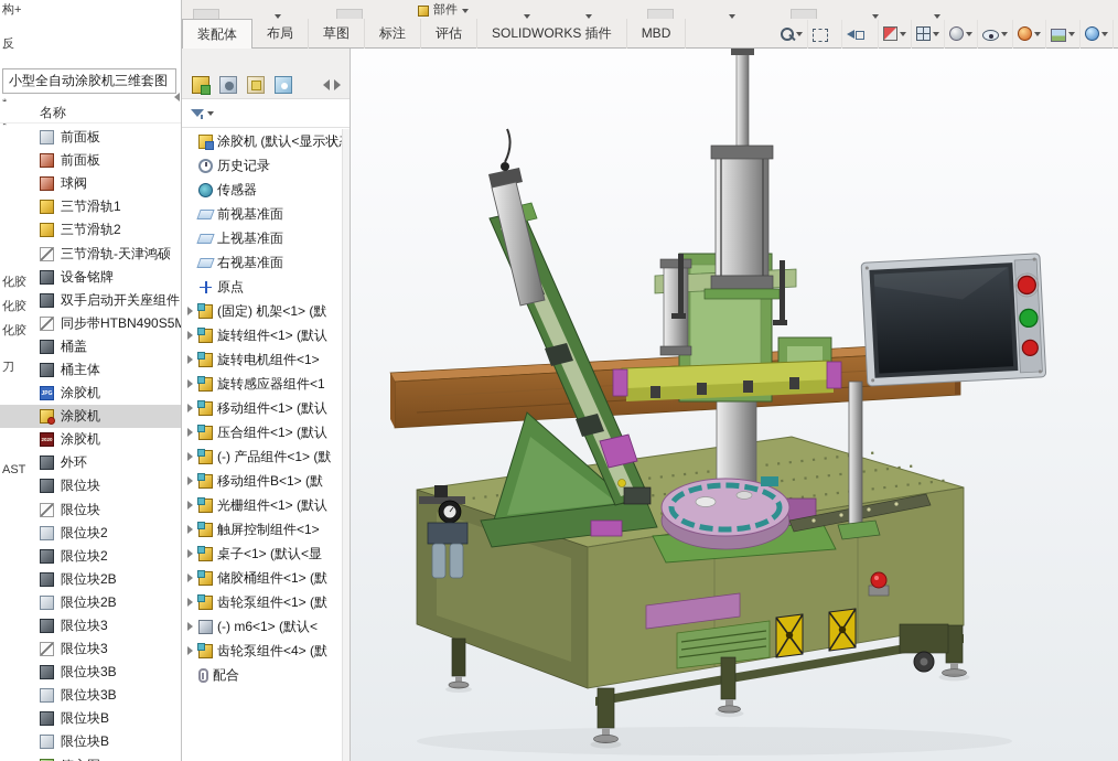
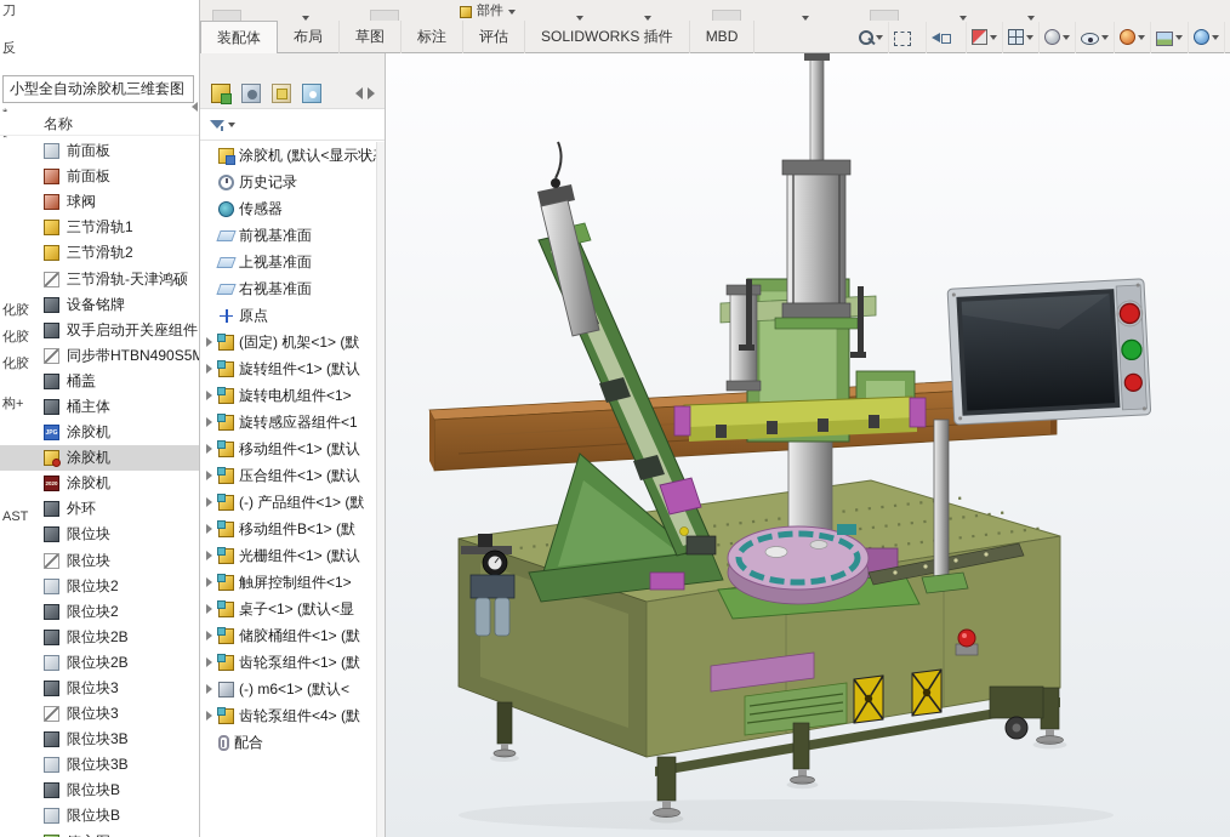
- 构+
+ 刀
  反
  *
  化胶
  化胶
  化胶
- 刀
+ 构+
  AST
  小型全自动涂胶机三维套图
  名称
  前面板
  前面板
  球阀
  三节滑轨1
  三节滑轨2
  三节滑轨-天津鸿硕
  设备铭牌
  双手启动开关座组件
  同步带HTBN490S5M
  桶盖
  桶主体
  涂胶机
  涂胶机
  涂胶机
  外环
  限位块
  限位块
  限位块2
  限位块2
  限位块2B
  限位块2B
  限位块3
  限位块3
  限位块3B
  限位块3B
  限位块B
  限位块B
  部件
  装配体
  布局
  草图
  标注
  评估
  SOLIDWORKS 插件
  MBD
  涂胶机 (默认<显示状
  历史记录
  传感器
  前视基准面
  上视基准面
  右视基准面
  原点
  (固定) 机架<1> (默
  旋转组件<1> (默认
  旋转电机组件<1>
  旋转感应器组件<1
  移动组件<1> (默认
  压合组件<1> (默认
  (-) 产品组件<1> (默
  移动组件B<1> (默
  光栅组件<1> (默认
  触屏控制组件<1>
  桌子<1> (默认<显
  储胶桶组件<1> (默
  齿轮泵组件<1> (默
  (-) m6<1> (默认<
  齿轮泵组件<4> (默
  配合
